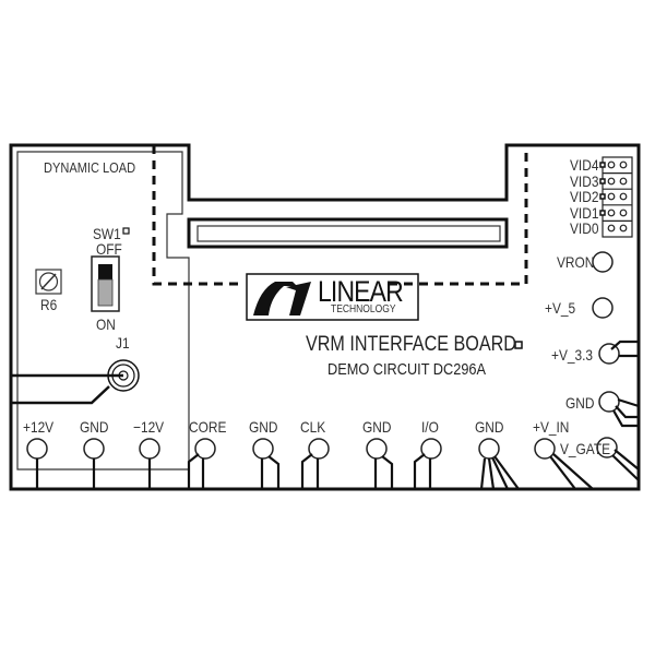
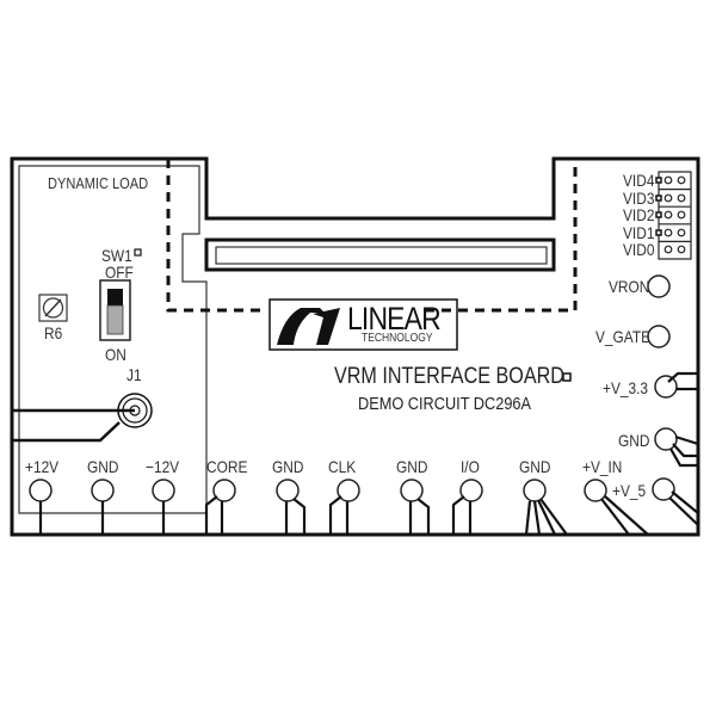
  DYNAMIC LOAD
  SW1
  OFF
  ON
  R6
  J1
  LINEAR
  TECHNOLOGY
  VRM INTERFACE BOARD
  DEMO CIRCUIT DC296A
  VID4
  VID3
  VID2
  VID1
  VID0
  VRON
- +V_5
+ V_GATE
  +V_3.3
  GND
- V_GATE
+ +V_5
  +12V
  GND
  −12V
  CORE
  GND
  CLK
  GND
  I/O
  GND
  +V_IN
